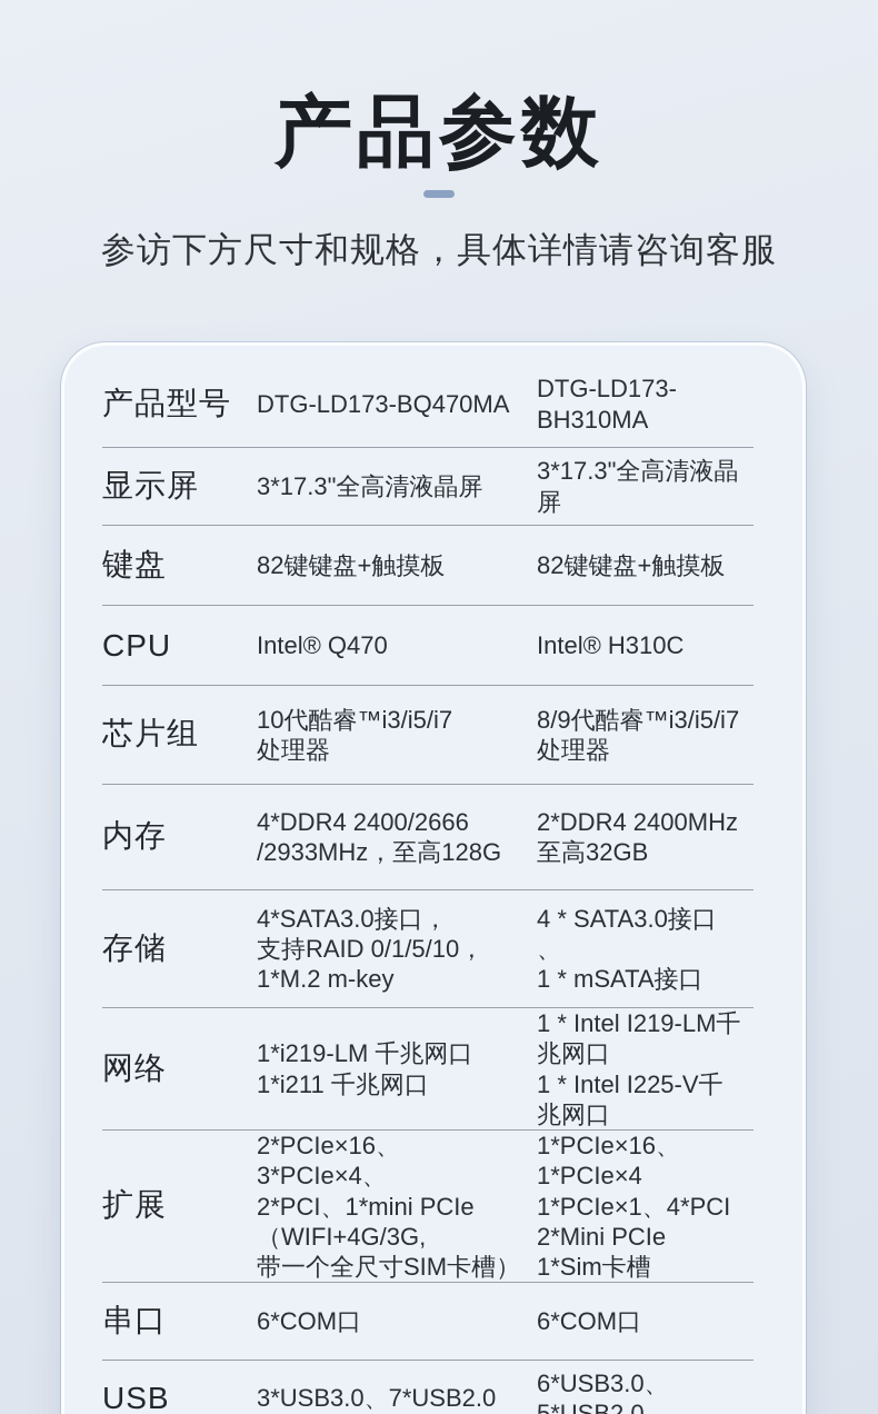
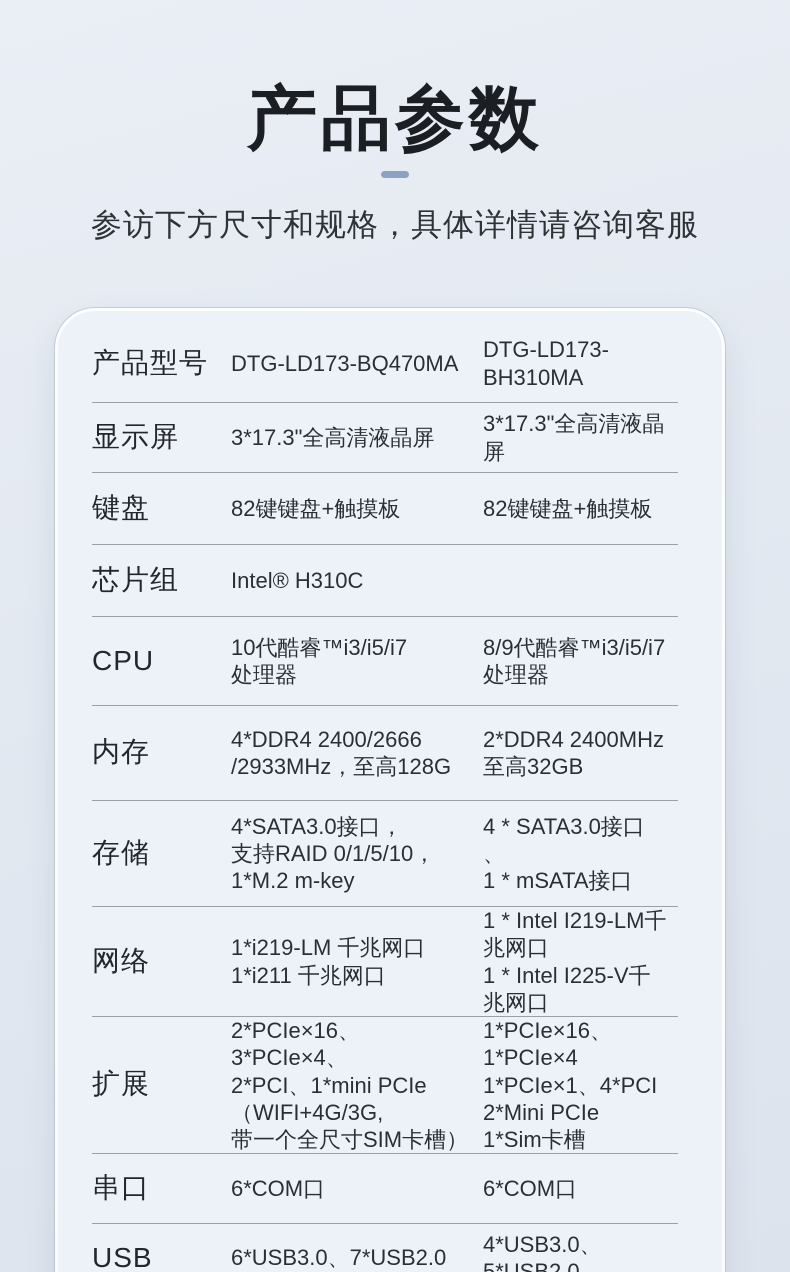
  产品参数
  参访下方尺寸和规格，具体详情请咨询客服
  产品型号
  DTG-LD173-BQ470MA
  DTG-LD173-BH310MA
  显示屏
  3*17.3"全高清液晶屏
  3*17.3"全高清液晶屏
  键盘
  82键键盘+触摸板
  82键键盘+触摸板
- CPU
+ 芯片组
- Intel® Q470
  Intel® H310C
- 芯片组
+ CPU
  10代酷睿™i3/i5/i7
  处理器
  8/9代酷睿™i3/i5/i7
  处理器
  内存
  4*DDR4 2400/2666
  /2933MHz，至高128G
  2*DDR4 2400MHz
  至高32GB
  存储
  4*SATA3.0接口，
  支持RAID 0/1/5/10，
  1*M.2 m-key
  4 * SATA3.0接口 、
  1 * mSATA接口
  网络
  1*i219-LM 千兆网口
  1*i211 千兆网口
  1 * Intel I219-LM千兆网口
  1 * Intel I225-V千兆网口
  扩展
  2*PCIe×16、3*PCIe×4、
  2*PCI、1*mini PCIe
  （WIFI+4G/3G,
  带一个全尺寸SIM卡槽）
  1*PCIe×16、1*PCIe×4
  1*PCIe×1、4*PCI
  2*Mini PCIe
  1*Sim卡槽
  串口
  6*COM口
  6*COM口
  USB
- 3*USB3.0、7*USB2.0
+ 6*USB3.0、7*USB2.0
- 6*USB3.0、5*USB2.0
+ 4*USB3.0、5*USB2.0
